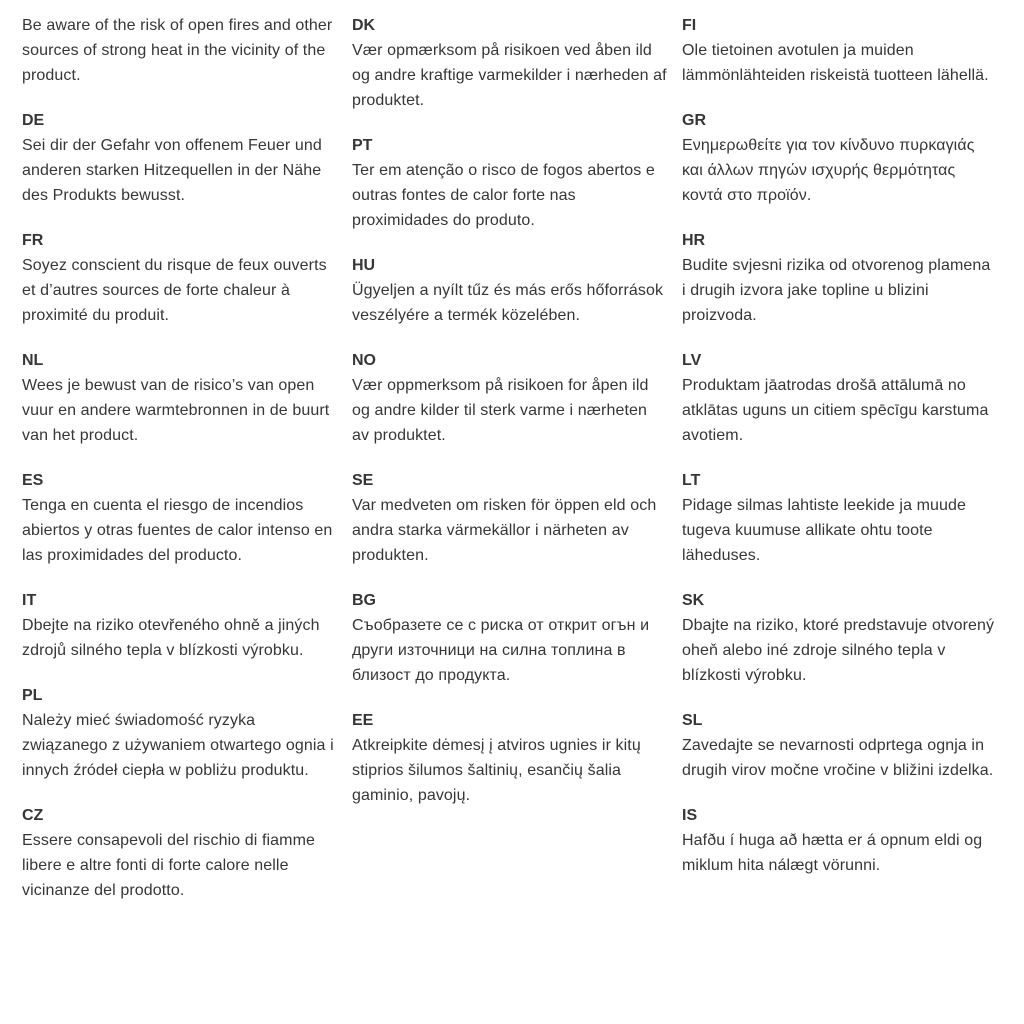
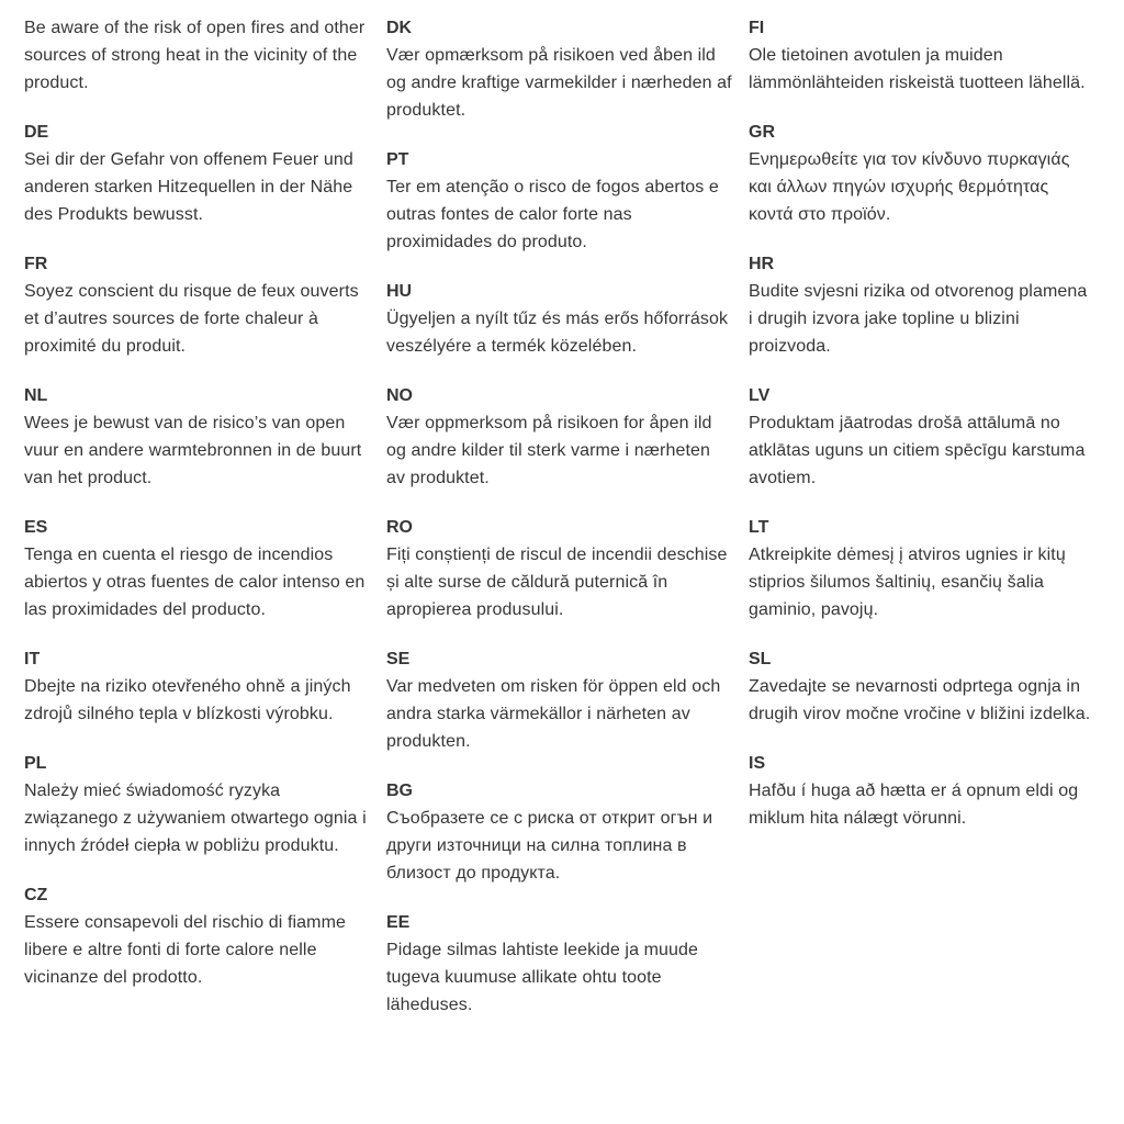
  Be aware of the risk of open fires and other sources of strong heat in the vicinity of the product.
  DE
  Sei dir der Gefahr von offenem Feuer und anderen starken Hitzequellen in der Nähe des Produkts bewusst.
  FR
  Soyez conscient du risque de feux ouverts et d’autres sources de forte chaleur à proximité du produit.
  NL
  Wees je bewust van de risico’s van open vuur en andere warmtebronnen in de buurt van het product.
  ES
  Tenga en cuenta el riesgo de incendios abiertos y otras fuentes de calor intenso en las proximidades del producto.
  IT
  Dbejte na riziko otevřeného ohně a jiných zdrojů silného tepla v blízkosti výrobku.
  PL
  Należy mieć świadomość ryzyka związanego z używaniem otwartego ognia i innych źródeł ciepła w pobliżu produktu.
  CZ
  Essere consapevoli del rischio di fiamme libere e altre fonti di forte calore nelle vicinanze del prodotto.
  DK
  Vær opmærksom på risikoen ved åben ild og andre kraftige varmekilder i nærheden af produktet.
  PT
  Ter em atenção o risco de fogos abertos e outras fontes de calor forte nas proximidades do produto.
  HU
  Ügyeljen a nyílt tűz és más erős hőforrások veszélyére a termék közelében.
  NO
  Vær oppmerksom på risikoen for åpen ild og andre kilder til sterk varme i nærheten av produktet.
+ RO
+ Fiți conștienți de riscul de incendii deschise și alte surse de căldură puternică în apropierea produsului.
  SE
  Var medveten om risken för öppen eld och andra starka värmekällor i närheten av produkten.
  BG
  Съобразете се с риска от открит огън и други източници на силна топлина в близост до продукта.
  EE
- Atkreipkite dėmesį į atviros ugnies ir kitų stiprios šilumos šaltinių, esančių šalia gaminio, pavojų.
+ Pidage silmas lahtiste leekide ja muude tugeva kuumuse allikate ohtu toote läheduses.
  FI
  Ole tietoinen avotulen ja muiden lämmönlähteiden riskeistä tuotteen lähellä.
  GR
  Ενημερωθείτε για τον κίνδυνο πυρκαγιάς και άλλων πηγών ισχυρής θερμότητας κοντά στο προϊόν.
  HR
  Budite svjesni rizika od otvorenog plamena i drugih izvora jake topline u blizini proizvoda.
  LV
  Produktam jāatrodas drošā attālumā no atklātas uguns un citiem spēcīgu karstuma avotiem.
  LT
- Pidage silmas lahtiste leekide ja muude tugeva kuumuse allikate ohtu toote läheduses.
+ Atkreipkite dėmesį į atviros ugnies ir kitų stiprios šilumos šaltinių, esančių šalia gaminio, pavojų.
- SK
- Dbajte na riziko, ktoré predstavuje otvorený oheň alebo iné zdroje silného tepla v blízkosti výrobku.
  SL
  Zavedajte se nevarnosti odprtega ognja in drugih virov močne vročine v bližini izdelka.
  IS
  Hafðu í huga að hætta er á opnum eldi og miklum hita nálægt vörunni.
